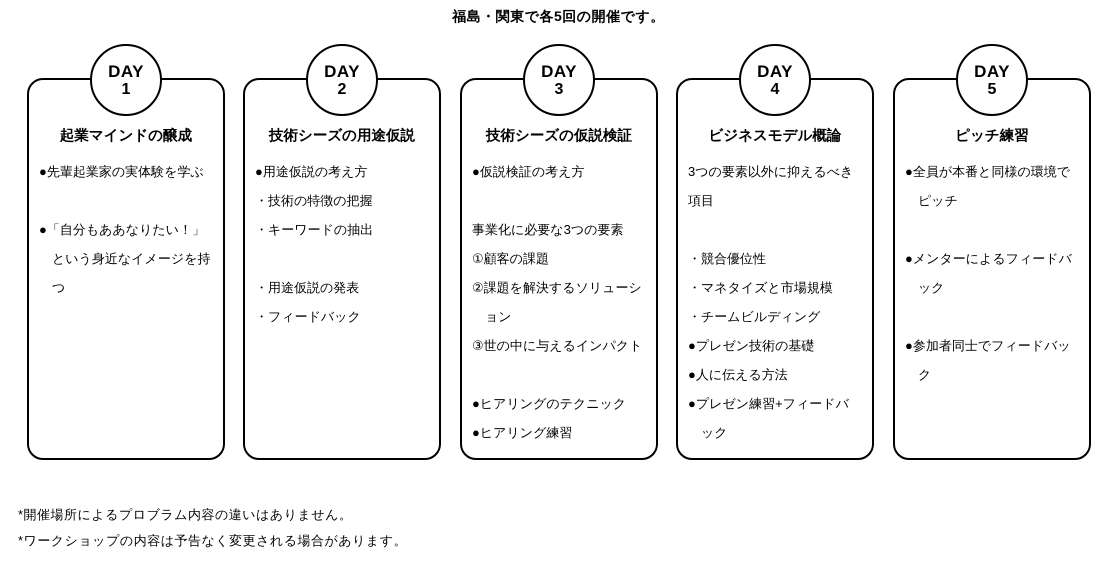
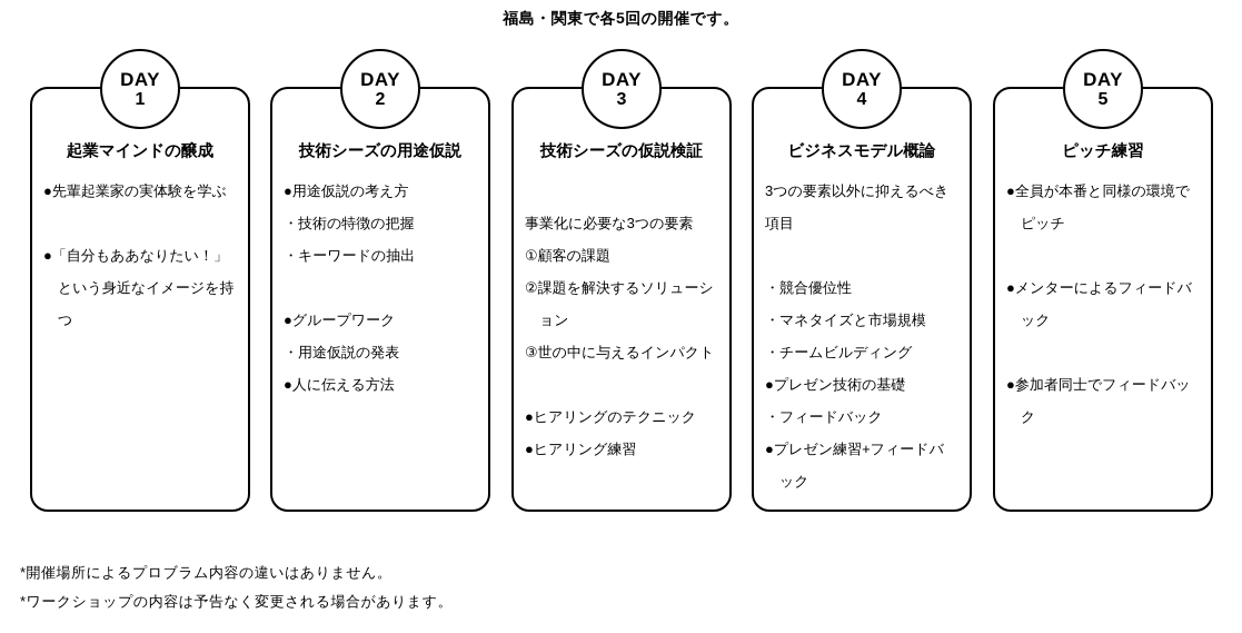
  福島・関東で各5回の開催です。
  DAY
  1
  起業マインドの醸成
  ●先輩起業家の実体験を学ぶ
  ●「自分もああなりたい！」という身近なイメージを持つ
  DAY
  2
  技術シーズの用途仮説
  ●用途仮説の考え方
  ・技術の特徴の把握
  ・キーワードの抽出
+ ●グループワーク
  ・用途仮説の発表
- ・フィードバック
+ ●人に伝える方法
  DAY
  3
  技術シーズの仮説検証
- ●仮説検証の考え方
  事業化に必要な3つの要素
  ①顧客の課題
  ②課題を解決するソリューション
  ③世の中に与えるインパクト
  ●ヒアリングのテクニック
  ●ヒアリング練習
  DAY
  4
  ビジネスモデル概論
  3つの要素以外に抑えるべき項目
  ・競合優位性
  ・マネタイズと市場規模
  ・チームビルディング
  ●プレゼン技術の基礎
- ●人に伝える方法
+ ・フィードバック
  ●プレゼン練習+フィードバック
  DAY
  5
  ピッチ練習
  ●全員が本番と同様の環境でピッチ
  ●メンターによるフィードバック
  ●参加者同士でフィードバック
  *開催場所によるプロブラム内容の違いはありません。
  *ワークショップの内容は予告なく変更される場合があります。
